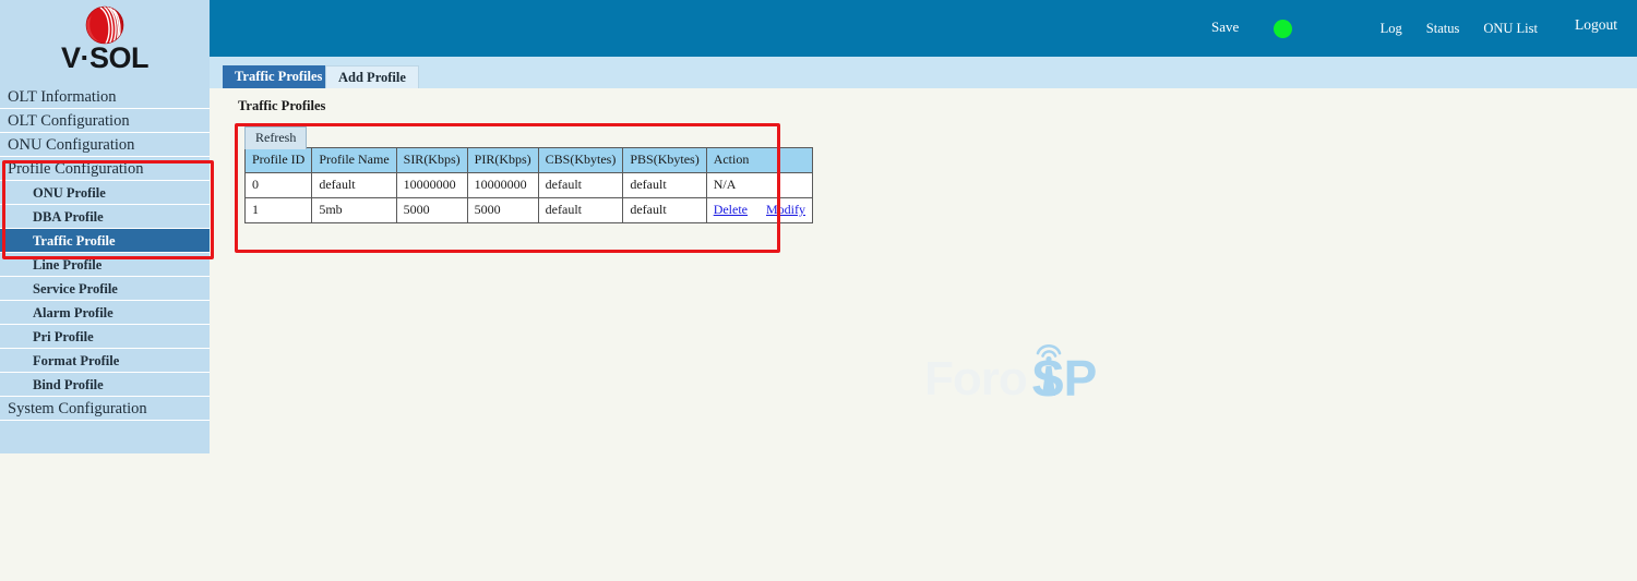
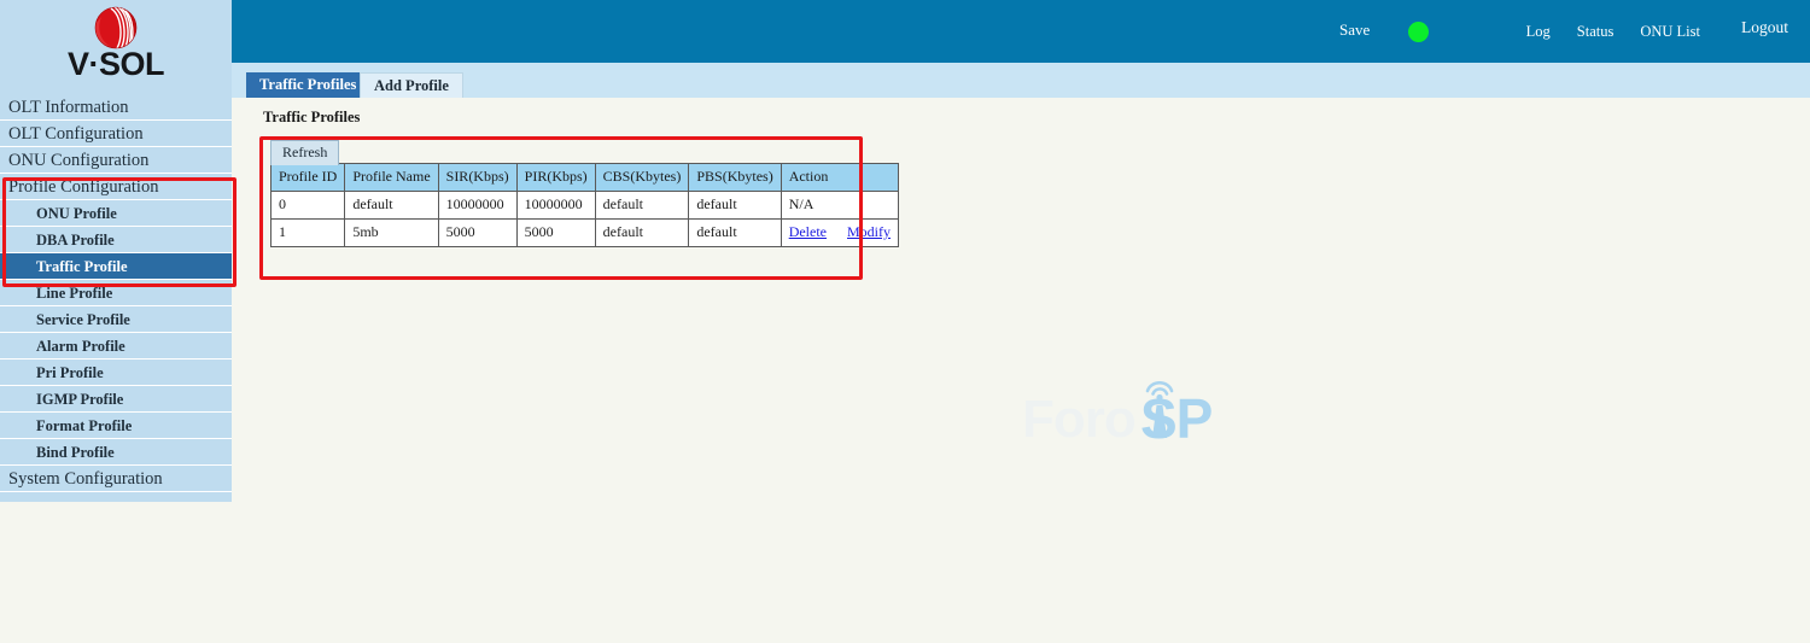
  V·SOL
  OLT Information
  OLT Configuration
  ONU Configuration
  Profile Configuration
  ONU Profile
  DBA Profile
  Traffic Profile
  Line Profile
  Service Profile
  Alarm Profile
  Pri Profile
+ IGMP Profile
  Format Profile
  Bind Profile
  System Configuration
  Save
  Log
  Status
  ONU List
  Logout
  Traffic Profiles
  Add Profile
  Traffic Profiles
  Refresh
  Profile ID	Profile Name	SIR(Kbps)	PIR(Kbps)	CBS(Kbytes)	PBS(Kbytes)	Action
  0	default	10000000	10000000	default	default	N/A
  1	5mb	5000	5000	default	default	Delete Modify
  SP
